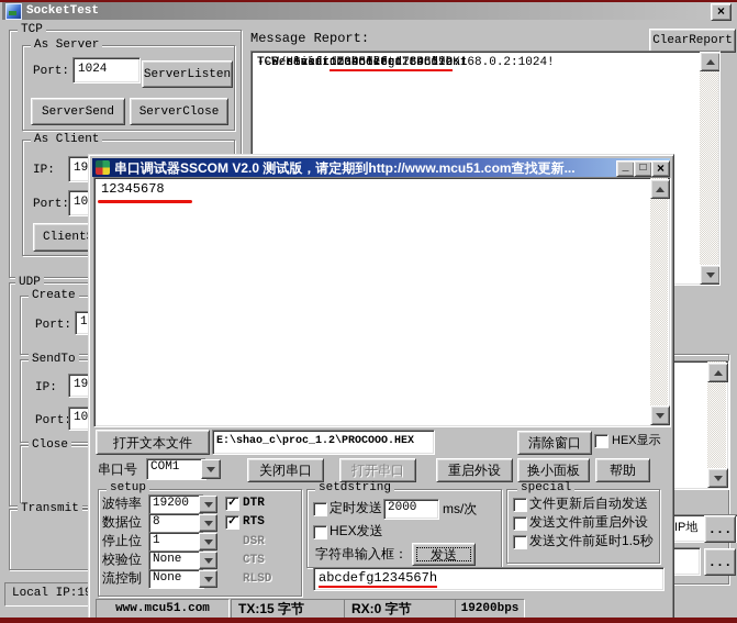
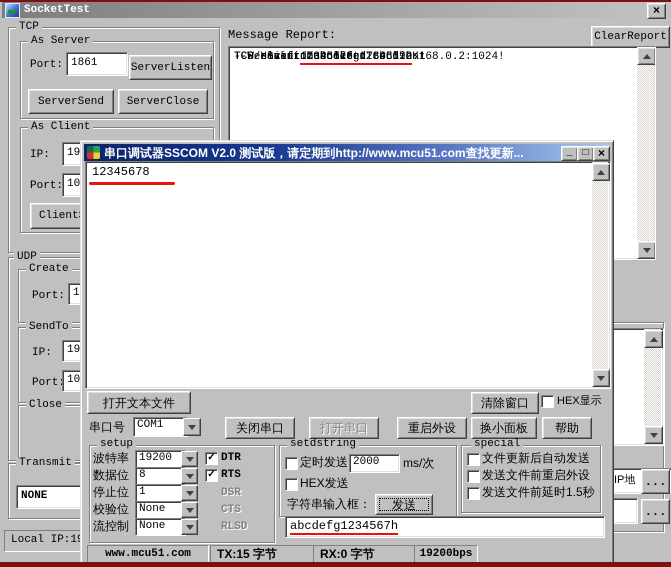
  SocketTest
  ×
  TCP
  As Server
  Port:
- 1024
+ 1861
  ServerListen
  ServerSend
  ServerClose
  As Client
  IP:
  Port:
  Client
  UDP
  Create
  Port:
  SendTo
  IP:
  Port
  Close
  Transmit
+ NONE
  Local IP:1
  Message Report:
  ClearReport
  TCP socket TCPClient Send OK!
  --We Said:12345678
  TCP rcv from socket TCPClient
  --S/He said:abcdefg1234567h
  TCP client connected to 192.168.0.2:1024!
  IP地
  ...
  ...
  串口调试器SSCOM V2.0 测试版，请定期到http://www.mcu51.com查找更新...
  _
  □
  ×
  12345678
  打开文本文件
- E:\shao_c\proc_1.2\PROCOOO.HEX
  清除窗口
  HEX显示
  串口号
  COM1
  关闭串口
  打开串口
  重启外设
  换小面板
  帮助
  setup
  波特率
  19200
  数据位
  8
  停止位
  1
  校验位
  None
  流控制
  None
  ✓
  DTR
  ✓
  RTS
  DSR
  CTS
  RLSD
  setdstring
  定时发送
  2000
  ms/次
  HEX发送
  字符串输入框：
  发送
  abcdefg1234567h
  special
  文件更新后自动发送
  发送文件前重启外设
  发送文件前延时1.5秒
  www.mcu51.com
  TX:15 字节
  RX:0 字节
  19200bps
